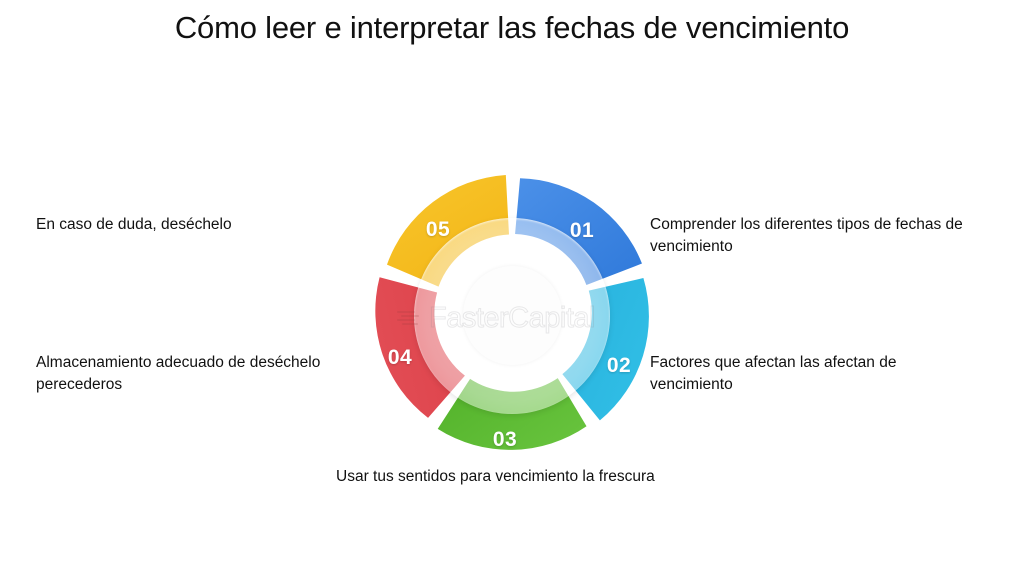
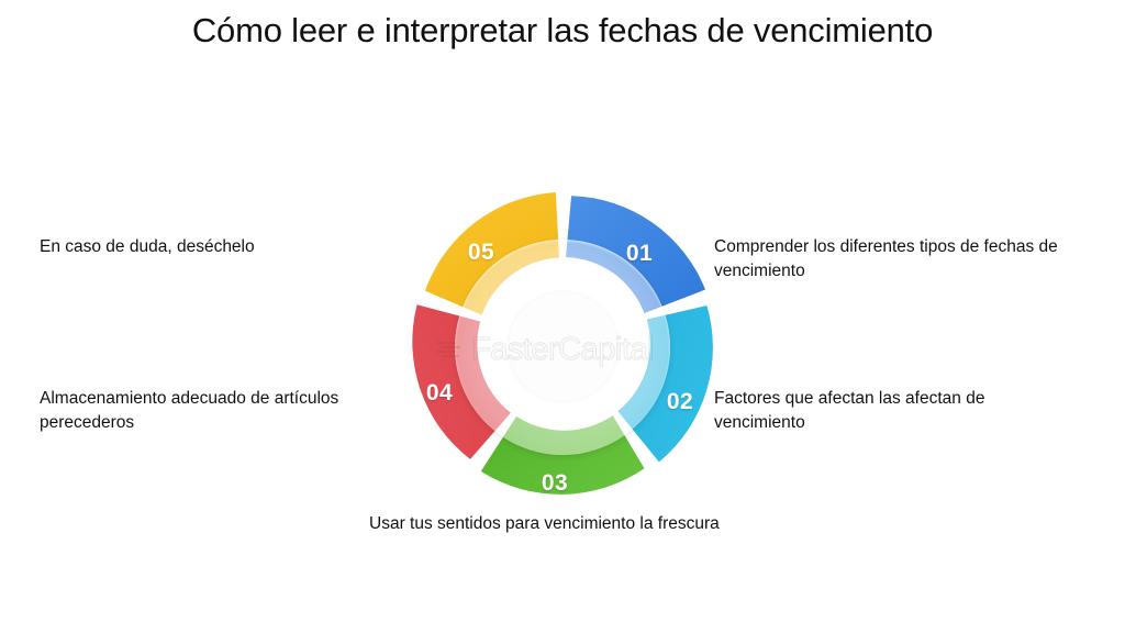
  Cómo leer e interpretar las fechas de vencimiento
  01
  02
  03
  04
  05
  FasterCapital
  Comprender los diferentes tipos de fechas de vencimiento
  Factores que afectan las afectan de vencimiento
  Usar tus sentidos para vencimiento la frescura
- Almacenamiento adecuado de deséchelo perecederos
+ Almacenamiento adecuado de artículos perecederos
  En caso de duda, deséchelo
